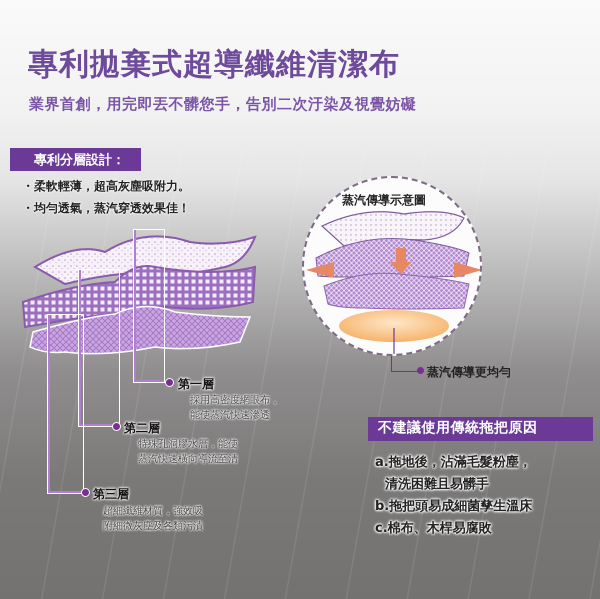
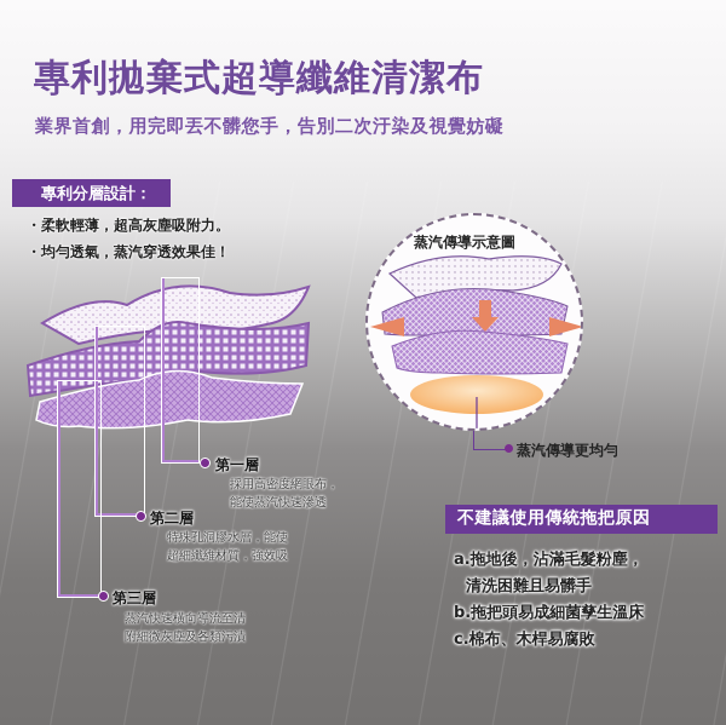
  專利拋棄式超導纖維清潔布
  業界首創，用完即丟不髒您手，告別二次汙染及視覺妨礙
  專利分層設計：
  ・柔軟輕薄，超高灰塵吸附力。
  ・均勻透氣，蒸汽穿透效果佳！
  第一層
  採用高密度網眼布，
  能使蒸汽快速滲透
  第二層
  特殊孔洞膠水層，能使
- 蒸汽快速橫向導流至清
+ 超細纖維材質，強效吸
  第三層
- 超細纖維材質，強效吸
+ 蒸汽快速橫向導流至清
  附細微灰塵及各類污漬
  蒸汽傳導示意圖
  蒸汽傳導更均勻
  不建議使用傳統拖把原因
  a.拖地後，沾滿毛髮粉塵，
  清洗困難且易髒手
  b.拖把頭易成細菌孳生溫床
  c.棉布、木桿易腐敗
